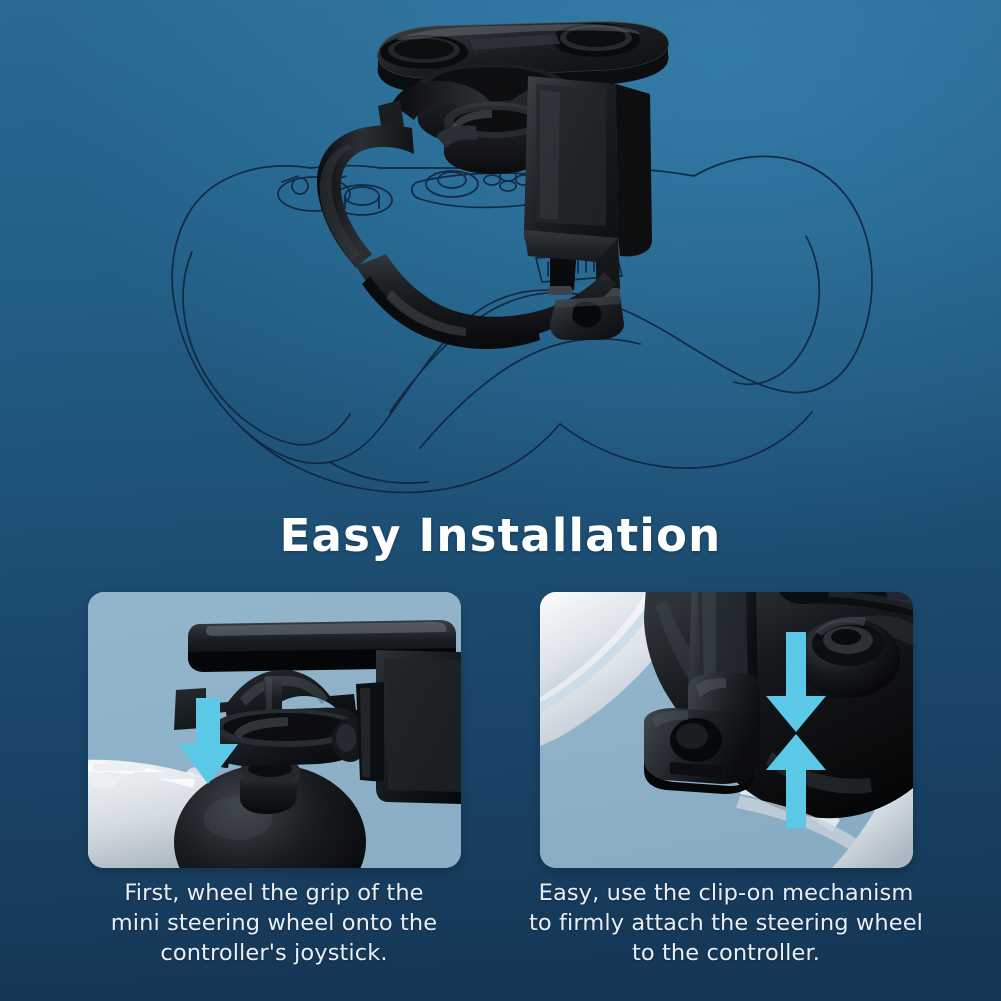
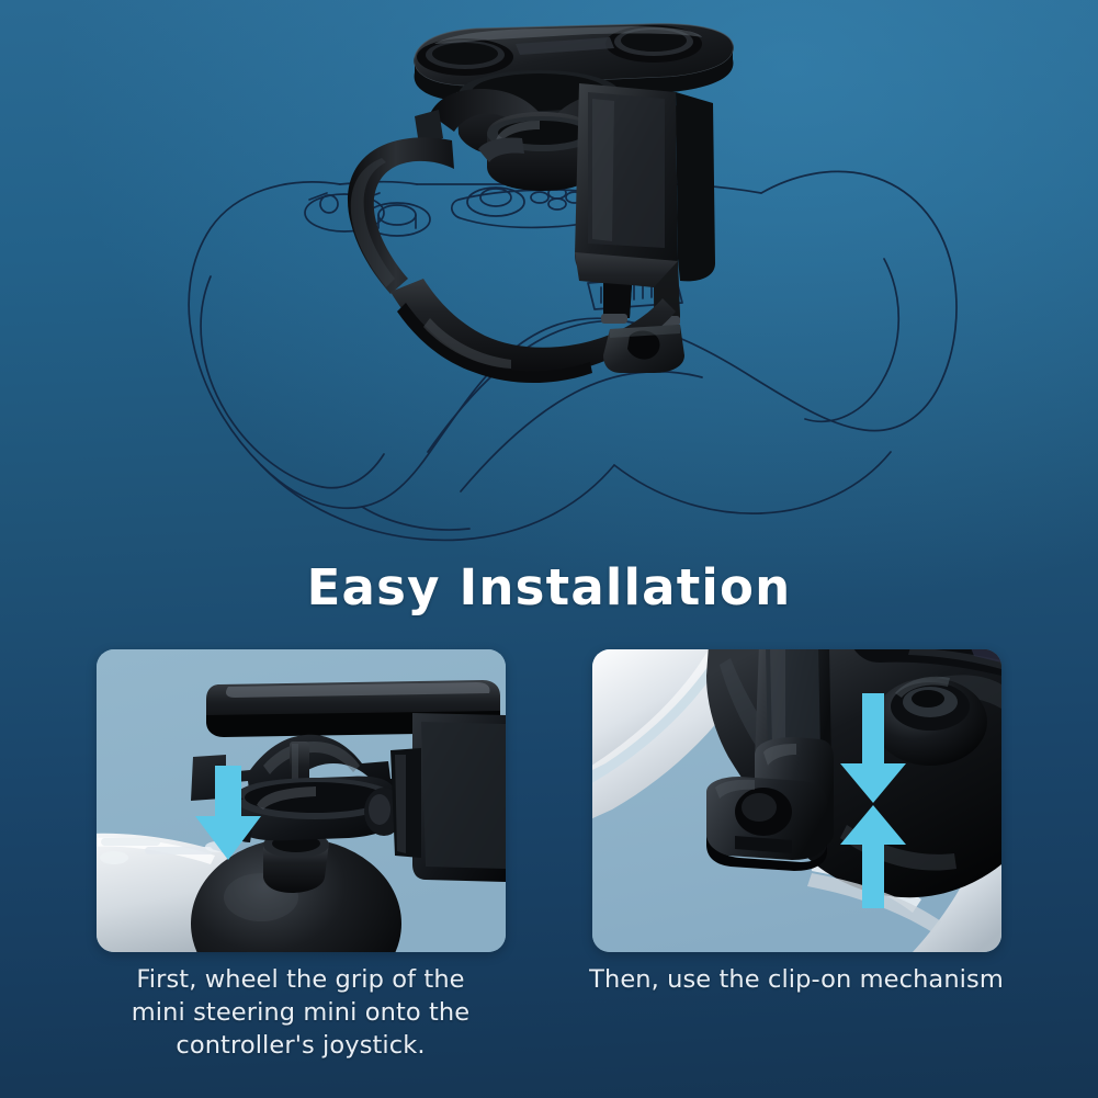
  Easy Installation
  First, wheel the grip of the
- mini steering wheel onto the
+ mini steering mini onto the
  controller's joystick.
- Easy, use the clip-on mechanism
+ Then, use the clip-on mechanism
- to firmly attach the steering wheel
- to the controller.
